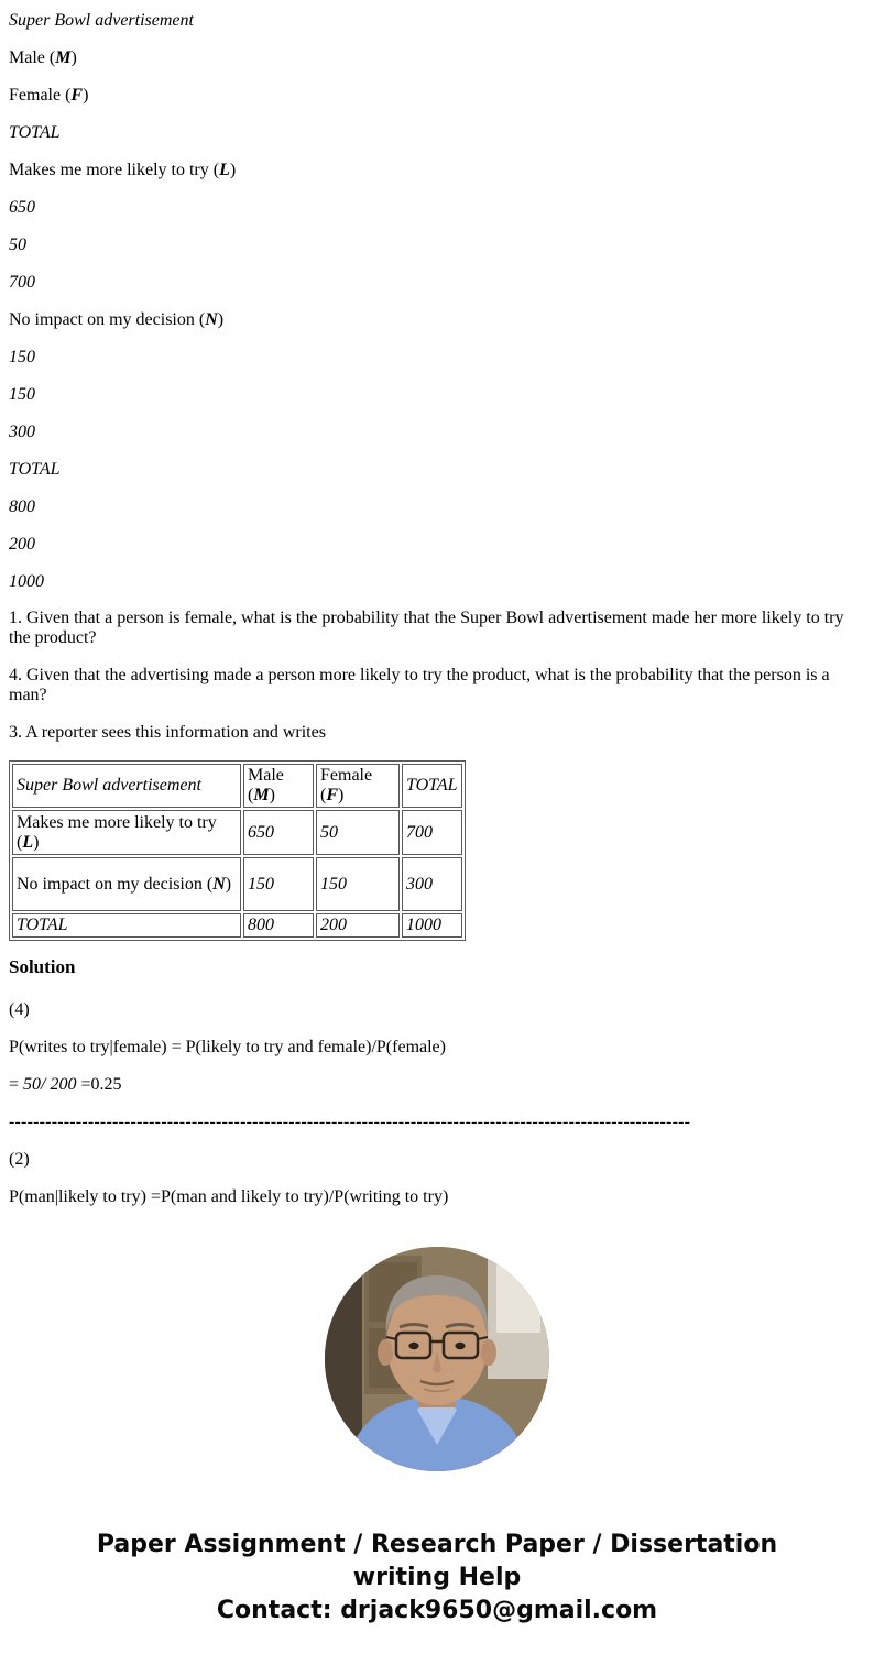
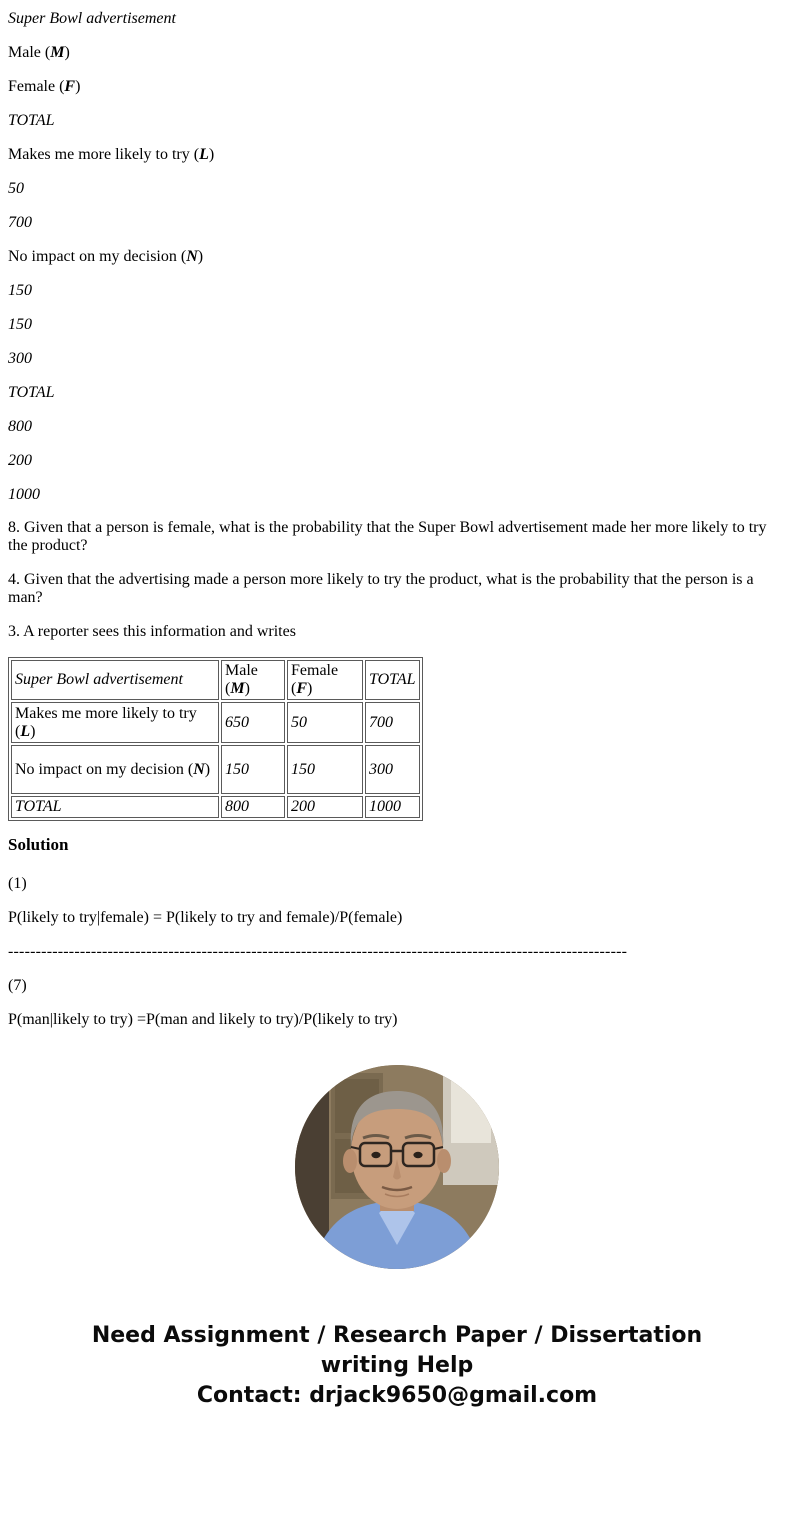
  Super Bowl advertisement
  Male (M)
  Female (F)
  TOTAL
  Makes me more likely to try (L)
- 650
  50
  700
  No impact on my decision (N)
  150
  150
  300
  TOTAL
  800
  200
  1000
- 1. Given that a person is female, what is the probability that the Super Bowl advertisement made her more likely to try the product?
+ 8. Given that a person is female, what is the probability that the Super Bowl advertisement made her more likely to try the product?
  4. Given that the advertising made a person more likely to try the product, what is the probability that the person is a man?
  3. A reporter sees this information and writes
  Super Bowl advertisement	Male (M)	Female (F)	TOTAL
  Makes me more likely to try (L)	650	50	700
  No impact on my decision (N)	150	150	300
  TOTAL	800	200	1000
  Solution
- (4)
+ (1)
- P(writes to try|female) = P(likely to try and female)/P(female)
+ P(likely to try|female) = P(likely to try and female)/P(female)
- = 50/ 200 =0.25
  ----------------------------------------------------------------------------------------------------------------
- (2)
+ (7)
- P(man|likely to try) =P(man and likely to try)/P(writing to try)
+ P(man|likely to try) =P(man and likely to try)/P(likely to try)
- Paper Assignment / Research Paper / Dissertation
+ Need Assignment / Research Paper / Dissertation
  writing Help
  Contact: drjack9650@gmail.com
